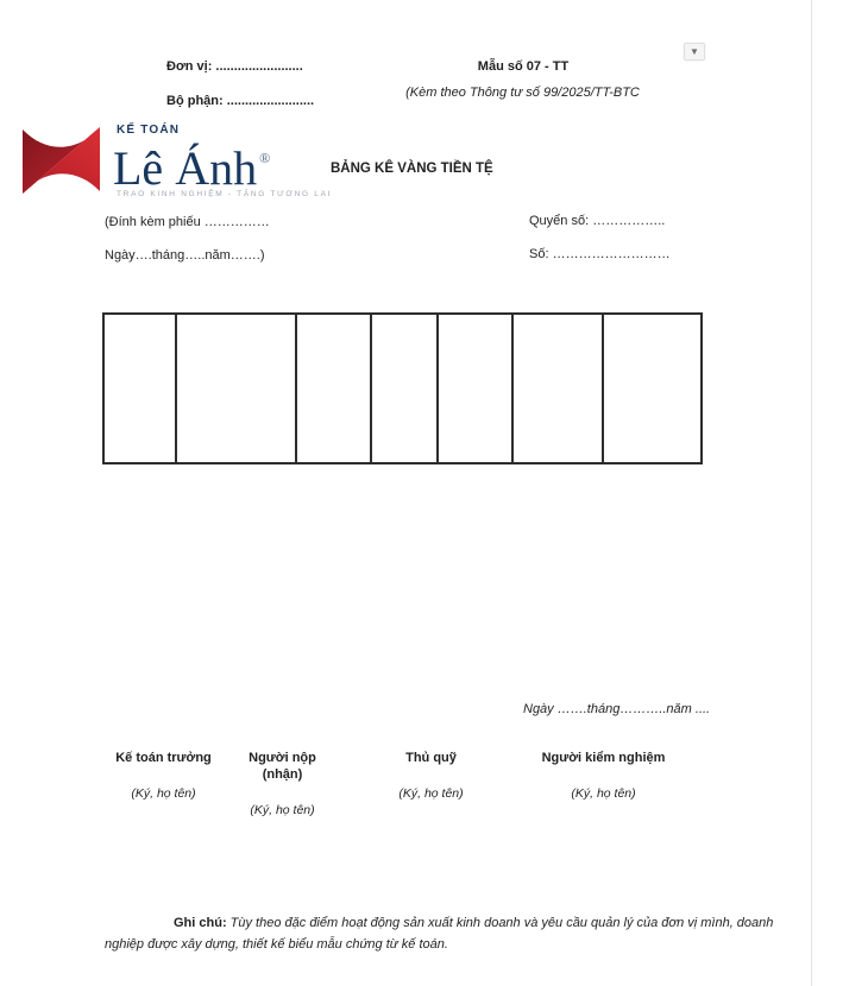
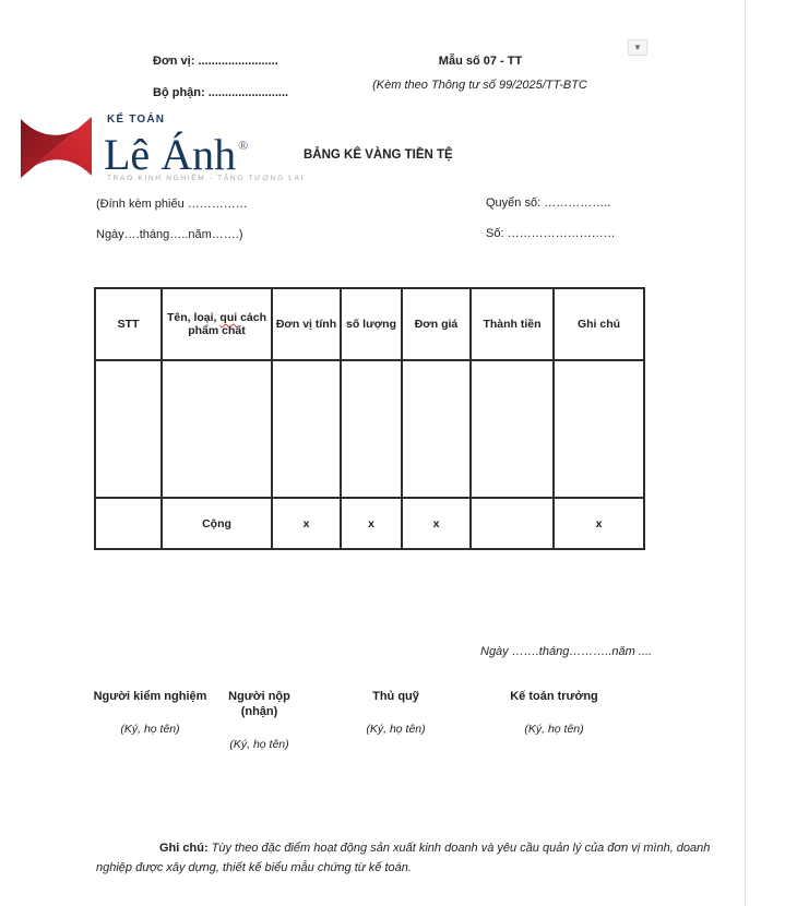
  ▼
  Đơn vị: ........................
  Bộ phận: ........................
  Mẫu số 07 - TT
  (Kèm theo Thông tư số 99/2025/TT-BTC
  KẾ TOÁN
  Lê Ánh ®
  BẢNG KÊ VÀNG TIỀN TỆ
  (Đính kèm phiếu ……………
  Ngày….tháng…..năm…….)
  Quyển số: ……………..
  Số: ………………………
+ STT	Tên, loại, qui cách phẩm chất	Đơn vị tính	số lượng	Đơn giá	Thành tiền	Ghi chú
+ 	Cộng	x	x	x		x
  Ngày …….tháng………..năm ....
- Kế toán trưởng
+ Người kiểm nghiệm
  (Ký, họ tên)
  Người nộp
  (nhận)
  (Ký, họ tên)
  Thủ quỹ
  (Ký, họ tên)
- Người kiểm nghiệm
+ Kế toán trưởng
  (Ký, họ tên)
  Ghi chú: Tùy theo đặc điểm hoạt động sản xuất kinh doanh và yêu cầu quản lý của đơn vị mình, doanh nghiệp được xây dựng, thiết kế biểu mẫu chứng từ kế toán.
